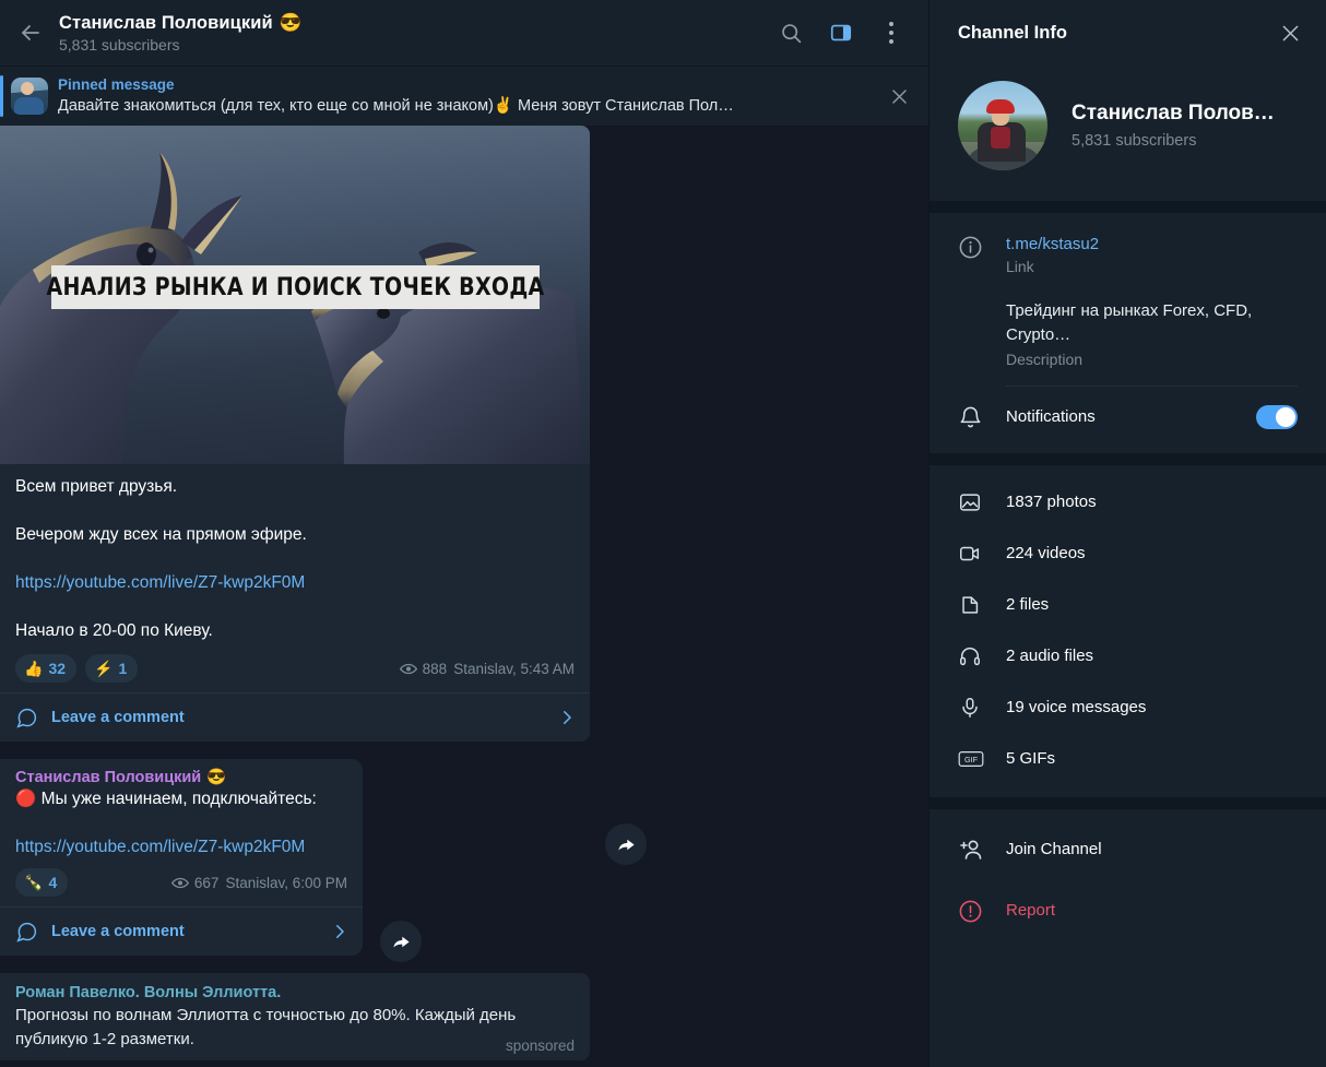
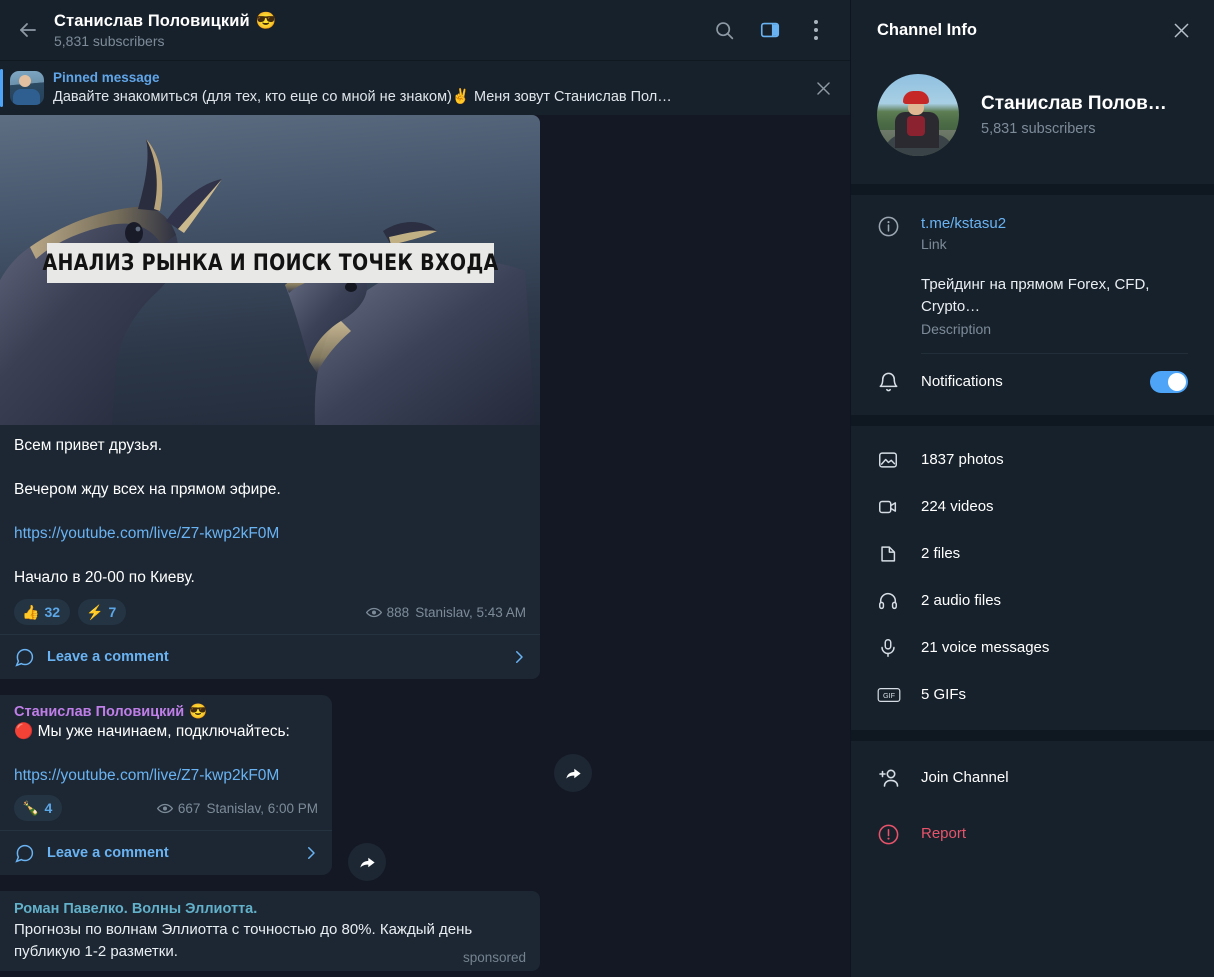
  Станислав Половицкий
  😎
  5,831 subscribers
  Pinned message
  Давайте знакомиться (для тех, кто еще со мной не знаком)✌ Меня зовут Станислав Пол…
  АНАЛИЗ РЫНКА И ПОИСК ТОЧЕК ВХОДА
  Всем привет друзья.
  Вечером жду всех на прямом эфире.
  https://youtube.com/live/Z7-kwp2kF0M
  Начало в 20-00 по Киеву.
  👍
  32
  ⚡
- 1
+ 7
  888
  Stanislav, 5:43 AM
  Leave a comment
  Станислав Половицкий
  😎
  🔴 Мы уже начинаем, подключайтесь:
  https://youtube.com/live/Z7-kwp2kF0M
  🍾
  4
  667
  Stanislav, 6:00 PM
  Leave a comment
  Роман Павелко. Волны Эллиотта.
  Прогнозы по волнам Эллиотта с точностью до 80%. Каждый день публикую 1-2 разметки.
  sponsored
  Channel Info
  Станислав Полов…
  5,831 subscribers
  t.me/kstasu2
  Link
- Трейдинг на рынках Forex, CFD, Crypto…
+ Трейдинг на прямом Forex, CFD, Crypto…
  Description
  Notifications
  1837 photos
  224 videos
  2 files
  2 audio files
- 19 voice messages
+ 21 voice messages
  GIF
  5 GIFs
  Join Channel
  Report
